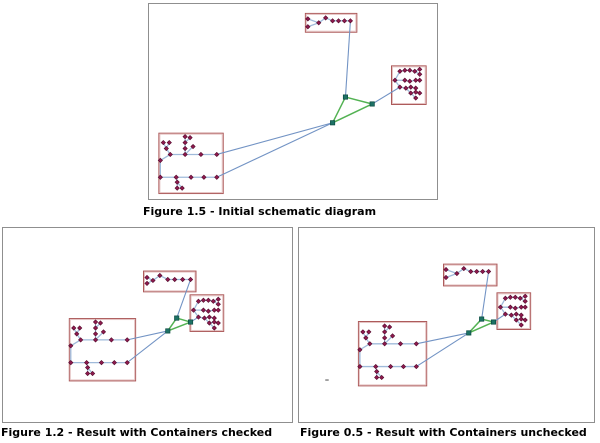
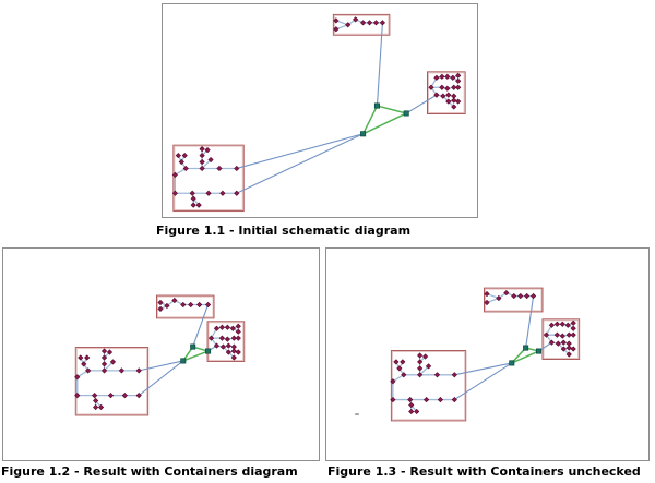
- Figure 1.5 - Initial schematic diagram
+ Figure 1.1 - Initial schematic diagram
- Figure 1.2 - Result with Containers checked
+ Figure 1.2 - Result with Containers diagram
- Figure 0.5 - Result with Containers unchecked
+ Figure 1.3 - Result with Containers unchecked
